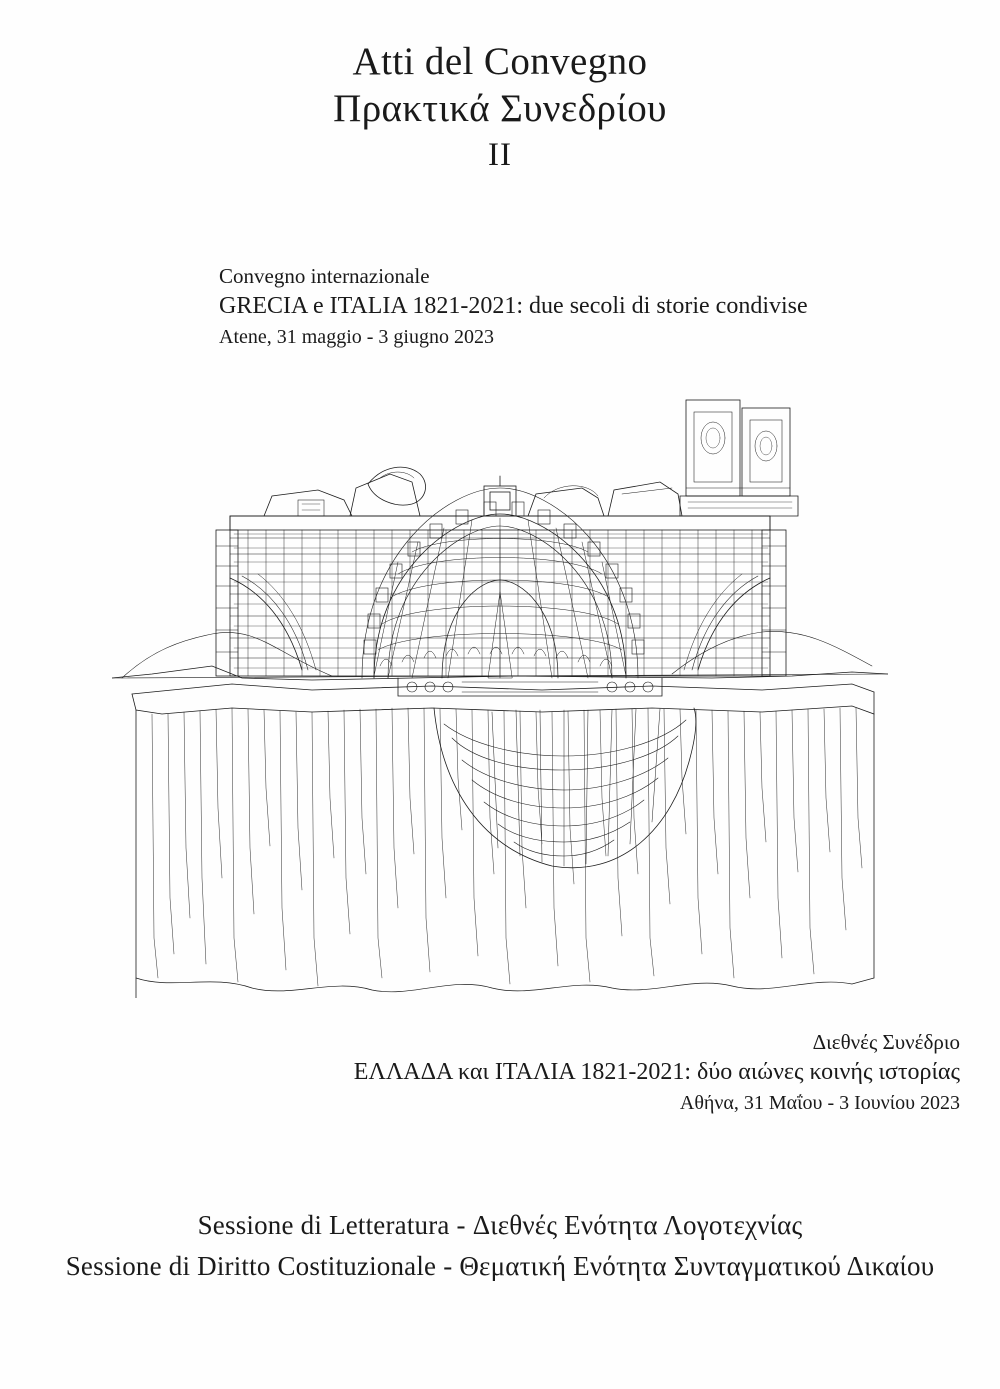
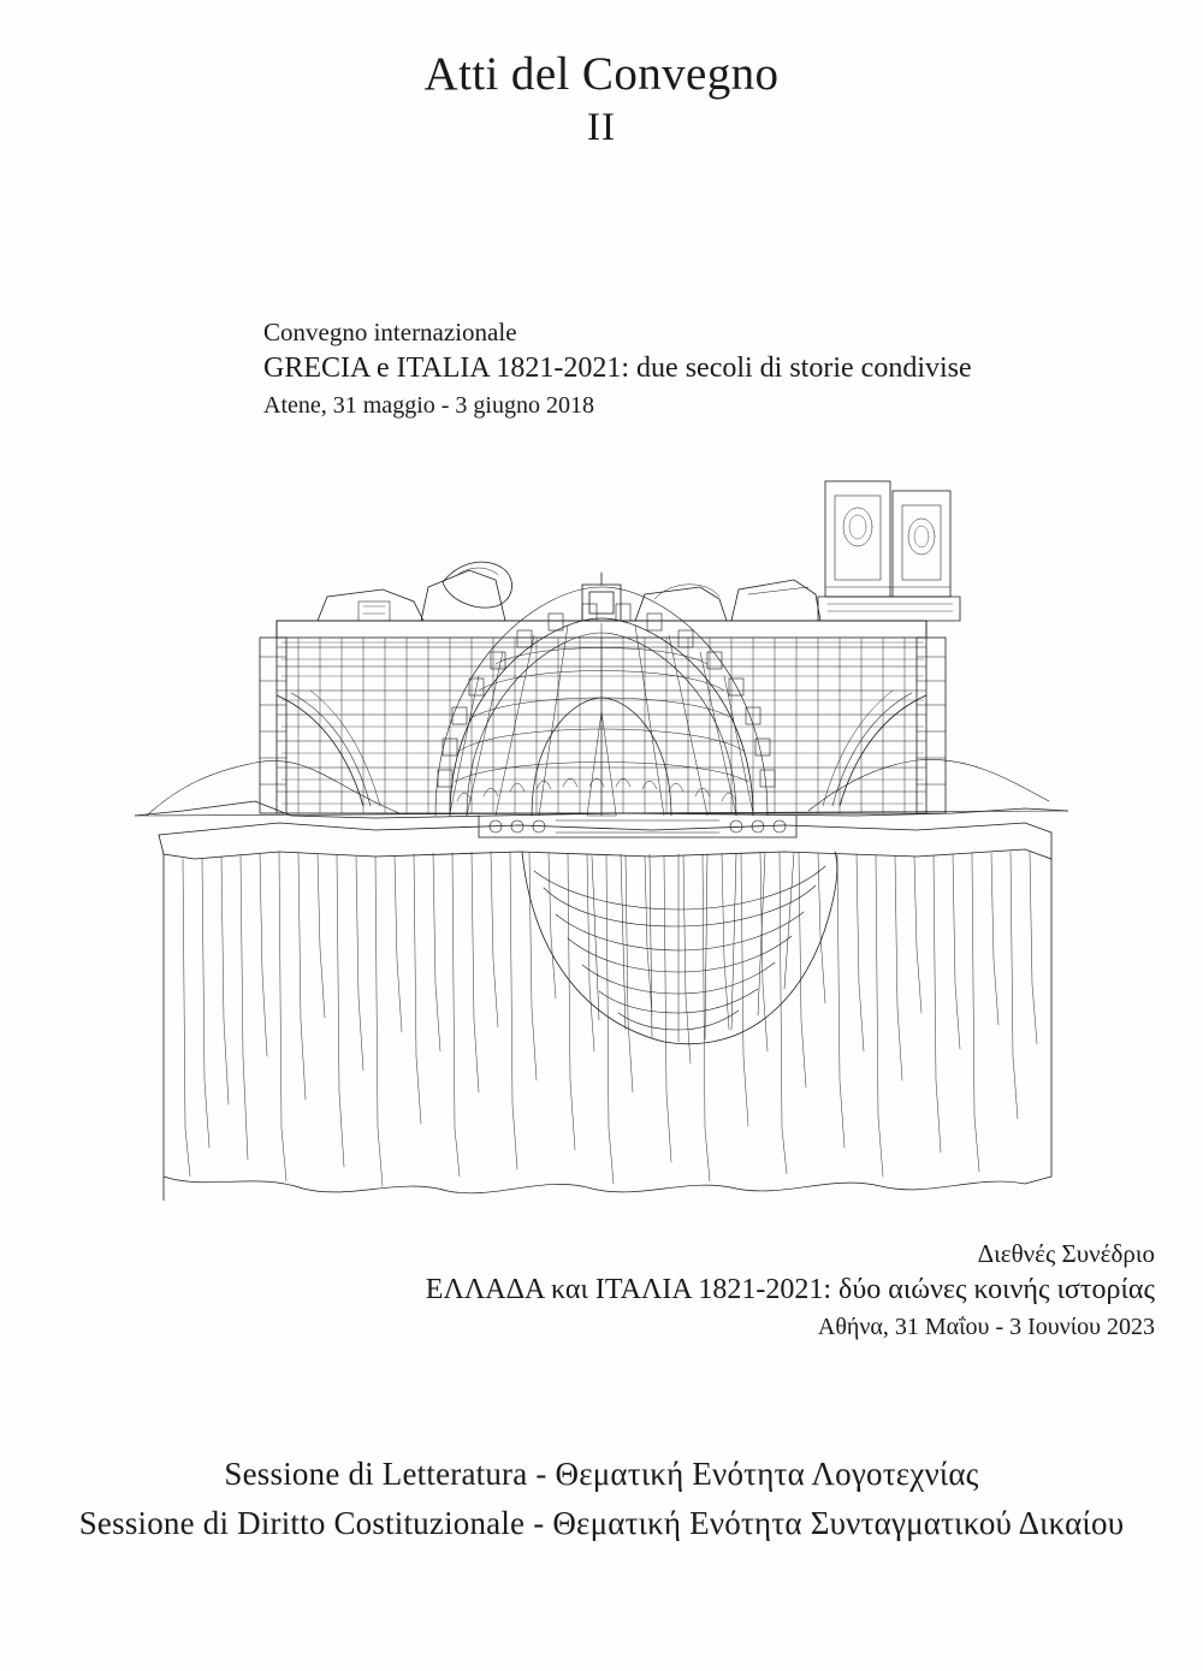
  Atti del Convegno
- Πρακτικά Συνεδρίου
  II
  Convegno internazionale
  GRECIA e ITALIA 1821-2021: due secoli di storie condivise
- Atene, 31 maggio - 3 giugno 2023
+ Atene, 31 maggio - 3 giugno 2018
  Διεθνές Συνέδριο
  ΕΛΛΑΔΑ και ΙΤΑΛΙΑ 1821-2021: δύο αιώνες κοινής ιστορίας
  Αθήνα, 31 Μαΐου - 3 Ιουνίου 2023
- Sessione di Letteratura - Διεθνές Ενότητα Λογοτεχνίας
+ Sessione di Letteratura - Θεματική Ενότητα Λογοτεχνίας
  Sessione di Diritto Costituzionale - Θεματική Ενότητα Συνταγματικού Δικαίου
